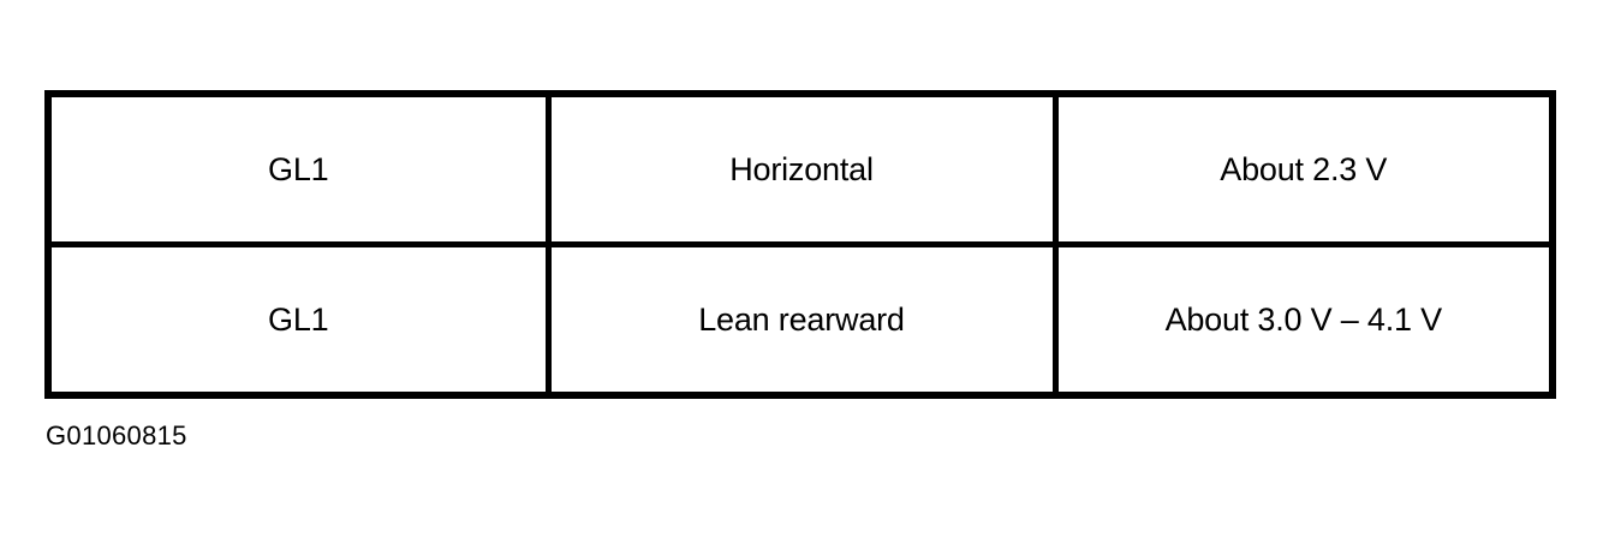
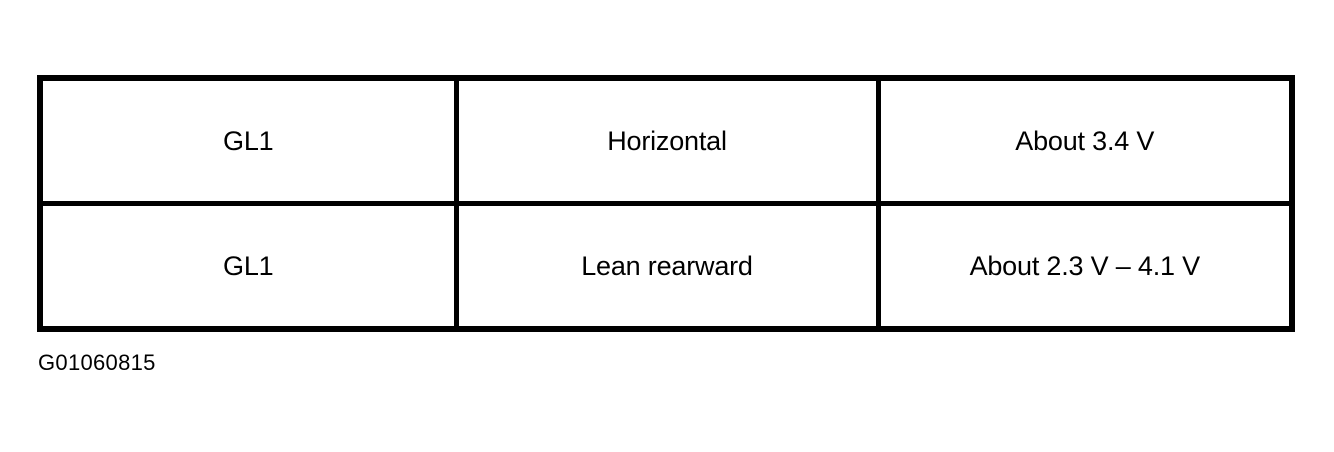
- GL1	Horizontal	About 2.3 V
+ GL1	Horizontal	About 3.4 V
- GL1	Lean rearward	About 3.0 V – 4.1 V
+ GL1	Lean rearward	About 2.3 V – 4.1 V
  G01060815
